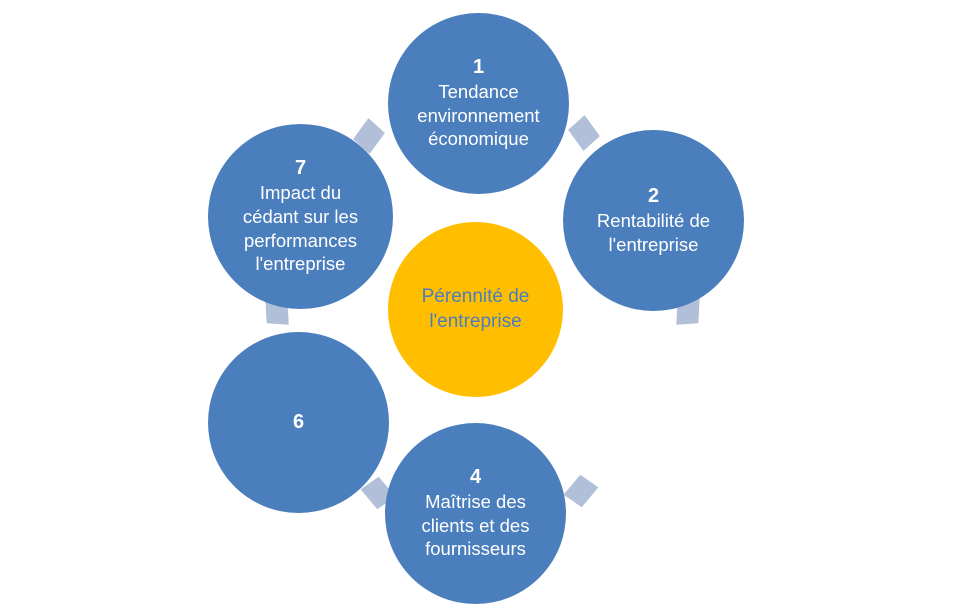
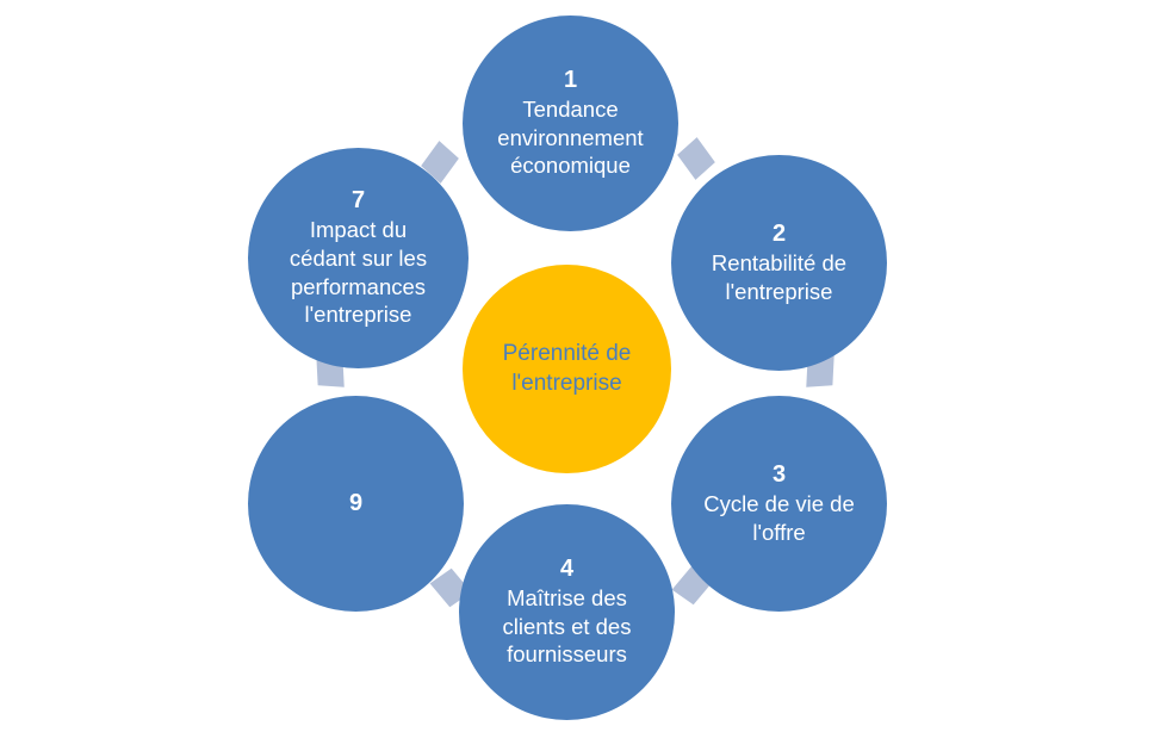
  1
  Tendance
  environnement
  économique
  2
  Rentabilité de
  l'entreprise
+ 3
+ Cycle de vie de
+ l'offre
  4
  Maîtrise des
  clients et des
  fournisseurs
- 6
+ 9
  7
  Impact du
  cédant sur les
  performances
  l'entreprise
  Pérennité de
  l'entreprise
